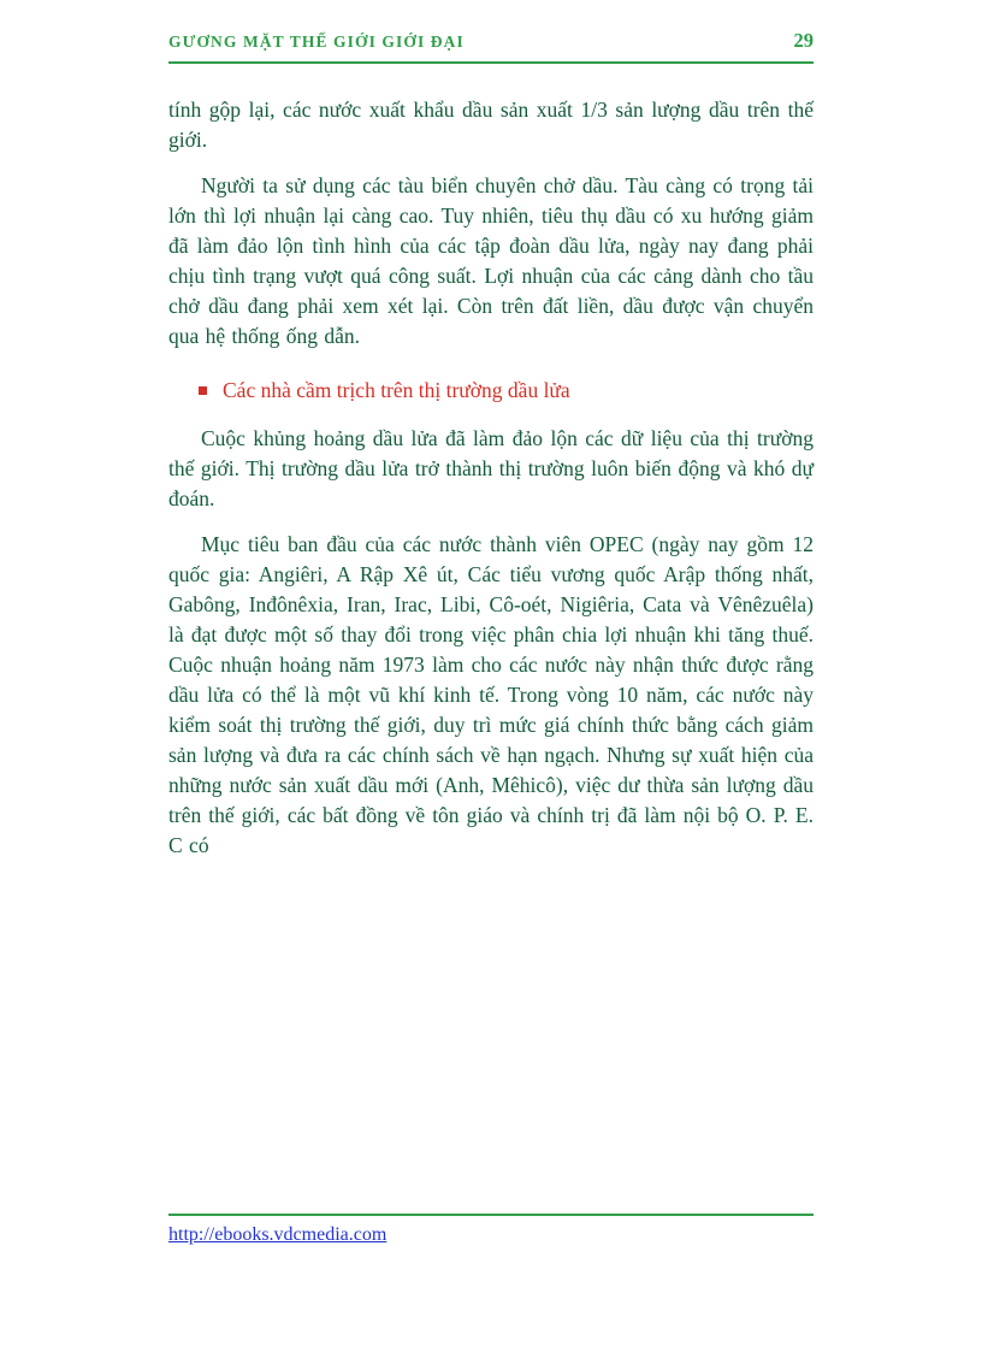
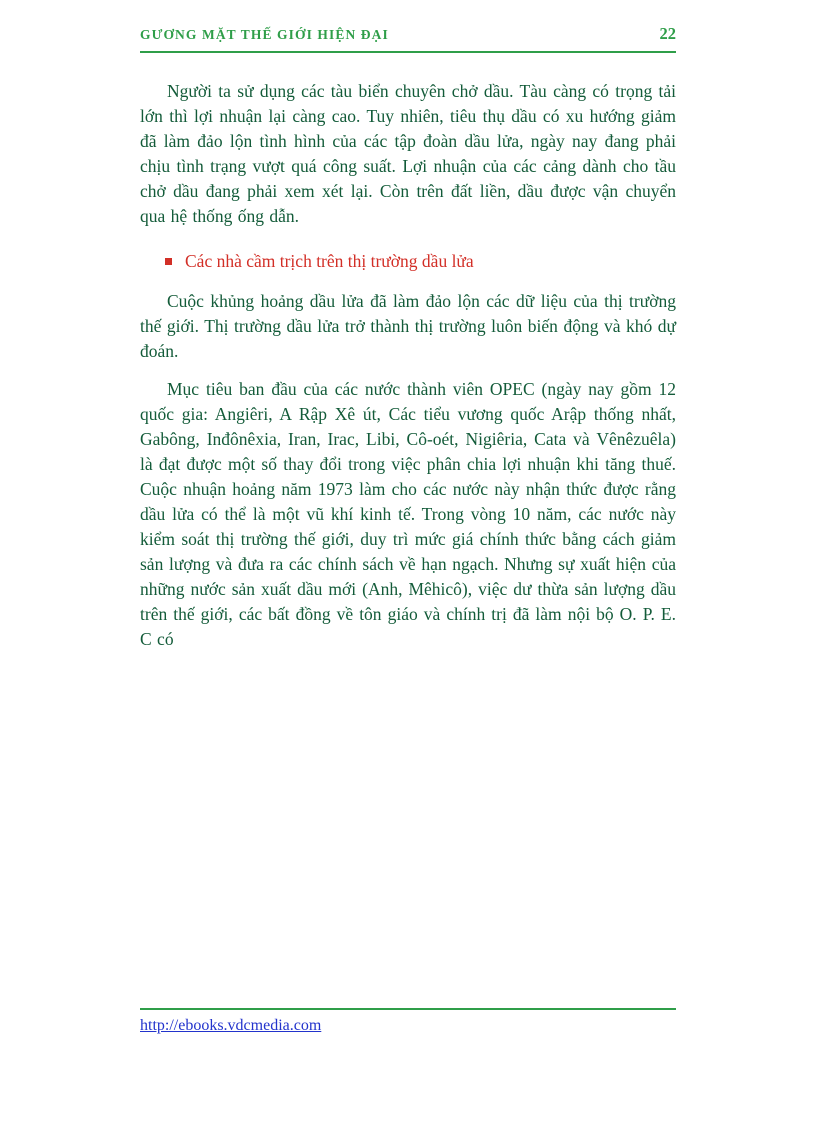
- GƯƠNG MẶT THẾ GIỚI GIỚI ĐẠI
+ GƯƠNG MẶT THẾ GIỚI HIỆN ĐẠI
- 29
+ 22
- tính gộp lại, các nước xuất khẩu dầu sản xuất 1/3 sản lượng dầu trên thế giới.
  Người ta sử dụng các tàu biển chuyên chở dầu. Tàu càng có trọng tải lớn thì lợi nhuận lại càng cao. Tuy nhiên, tiêu thụ dầu có xu hướng giảm đã làm đảo lộn tình hình của các tập đoàn dầu lửa, ngày nay đang phải chịu tình trạng vượt quá công suất. Lợi nhuận của các cảng dành cho tầu chở dầu đang phải xem xét lại. Còn trên đất liền, dầu được vận chuyển qua hệ thống ống dẫn.
  Các nhà cầm trịch trên thị trường dầu lửa
  Cuộc khủng hoảng dầu lửa đã làm đảo lộn các dữ liệu của thị trường thế giới. Thị trường dầu lửa trở thành thị trường luôn biến động và khó dự đoán.
  Mục tiêu ban đầu của các nước thành viên OPEC (ngày nay gồm 12 quốc gia: Angiêri, A Rập Xê út, Các tiểu vương quốc Arập thống nhất, Gabông, Inđônêxia, Iran, Irac, Libi, Cô-oét, Nigiêria, Cata và Vênêzuêla) là đạt được một số thay đổi trong việc phân chia lợi nhuận khi tăng thuế. Cuộc nhuận hoảng năm 1973 làm cho các nước này nhận thức được rằng dầu lửa có thể là một vũ khí kinh tế. Trong vòng 10 năm, các nước này kiểm soát thị trường thế giới, duy trì mức giá chính thức bằng cách giảm sản lượng và đưa ra các chính sách về hạn ngạch. Nhưng sự xuất hiện của những nước sản xuất dầu mới (Anh, Mêhicô), việc dư thừa sản lượng dầu trên thế giới, các bất đồng về tôn giáo và chính trị đã làm nội bộ O. P. E. C có
  http://ebooks.vdcmedia.com
